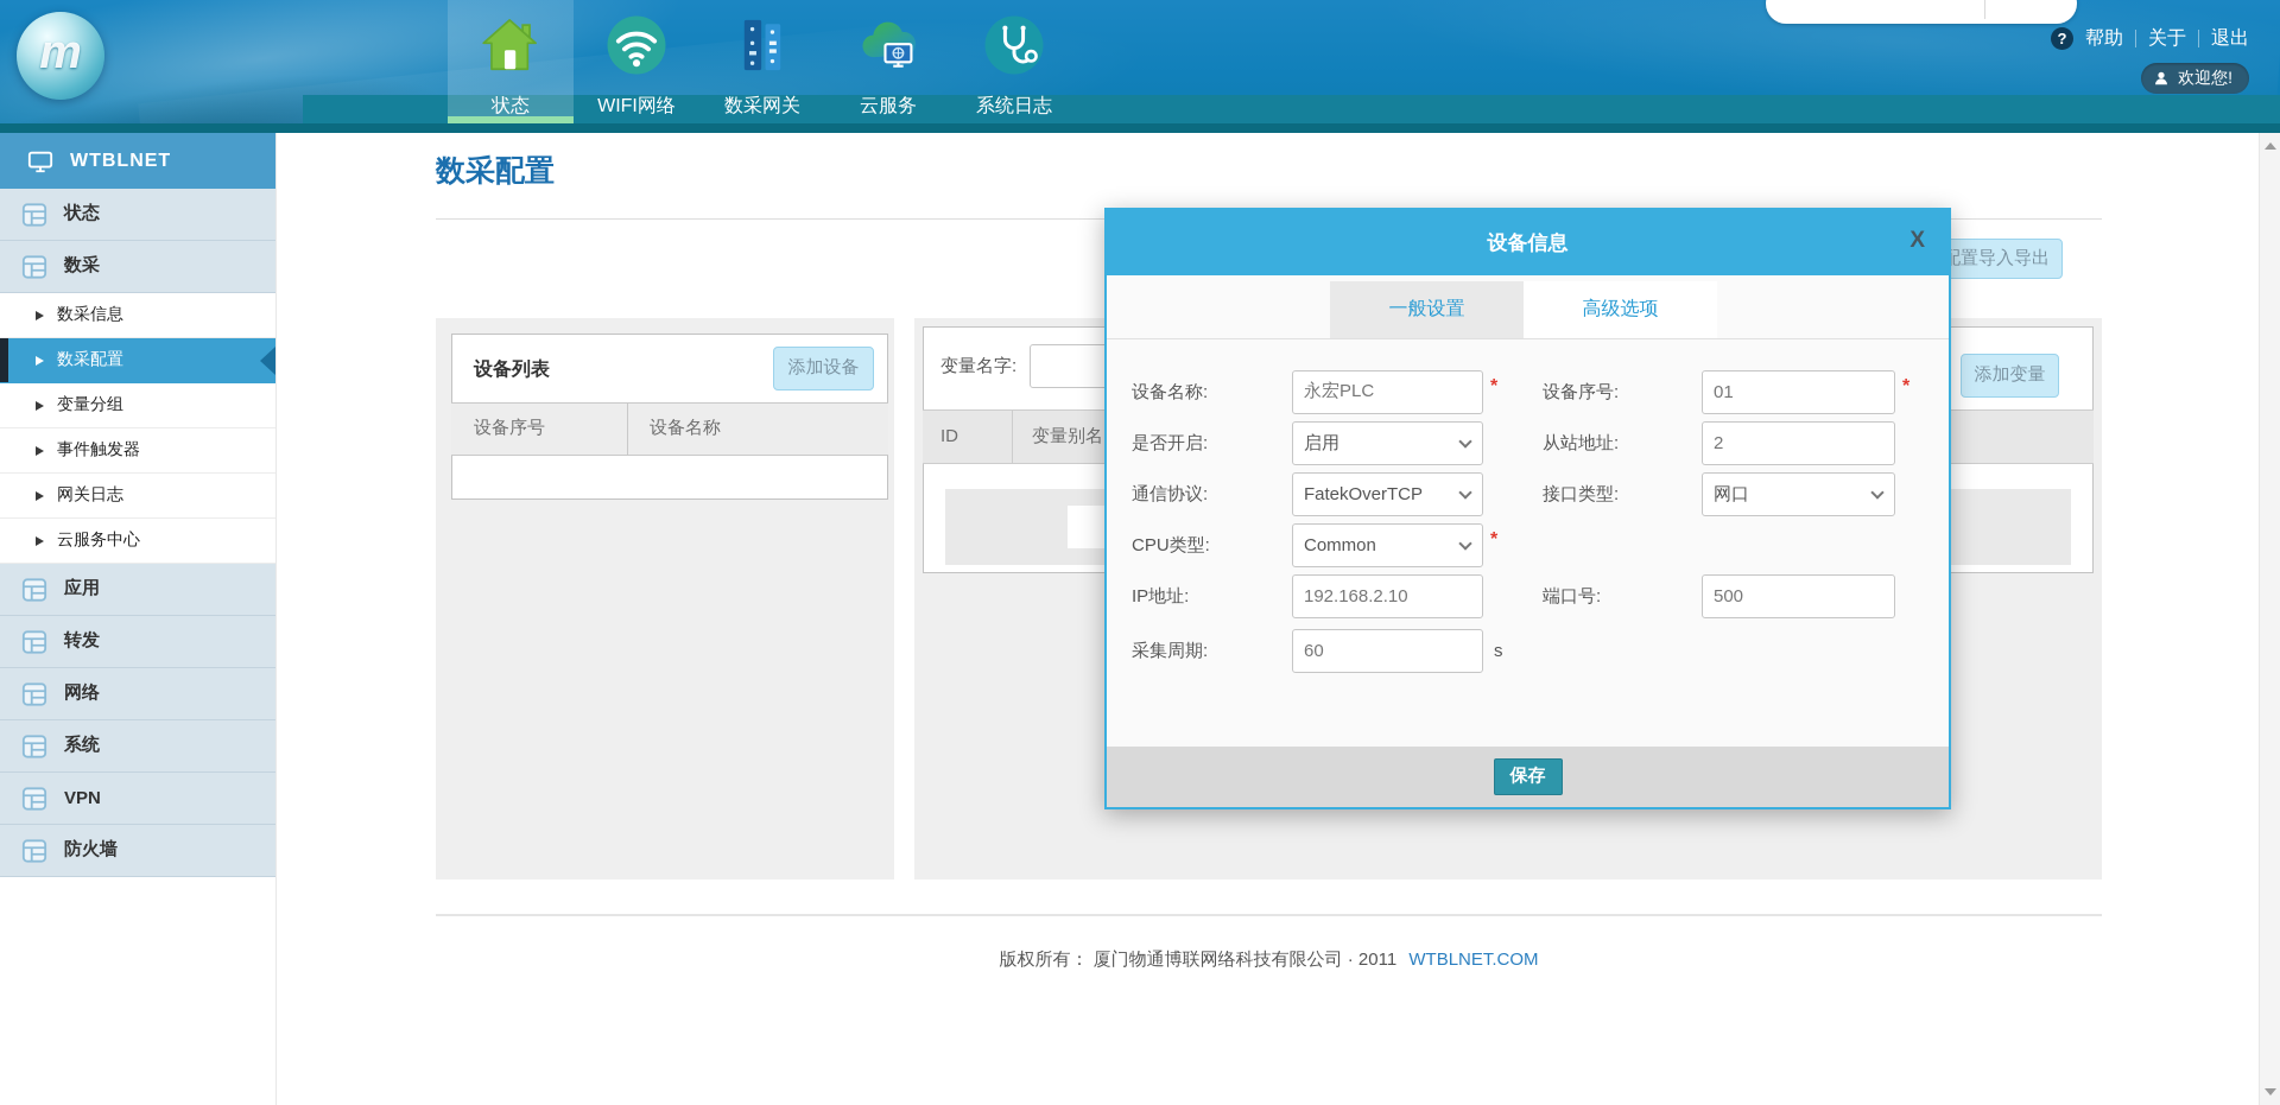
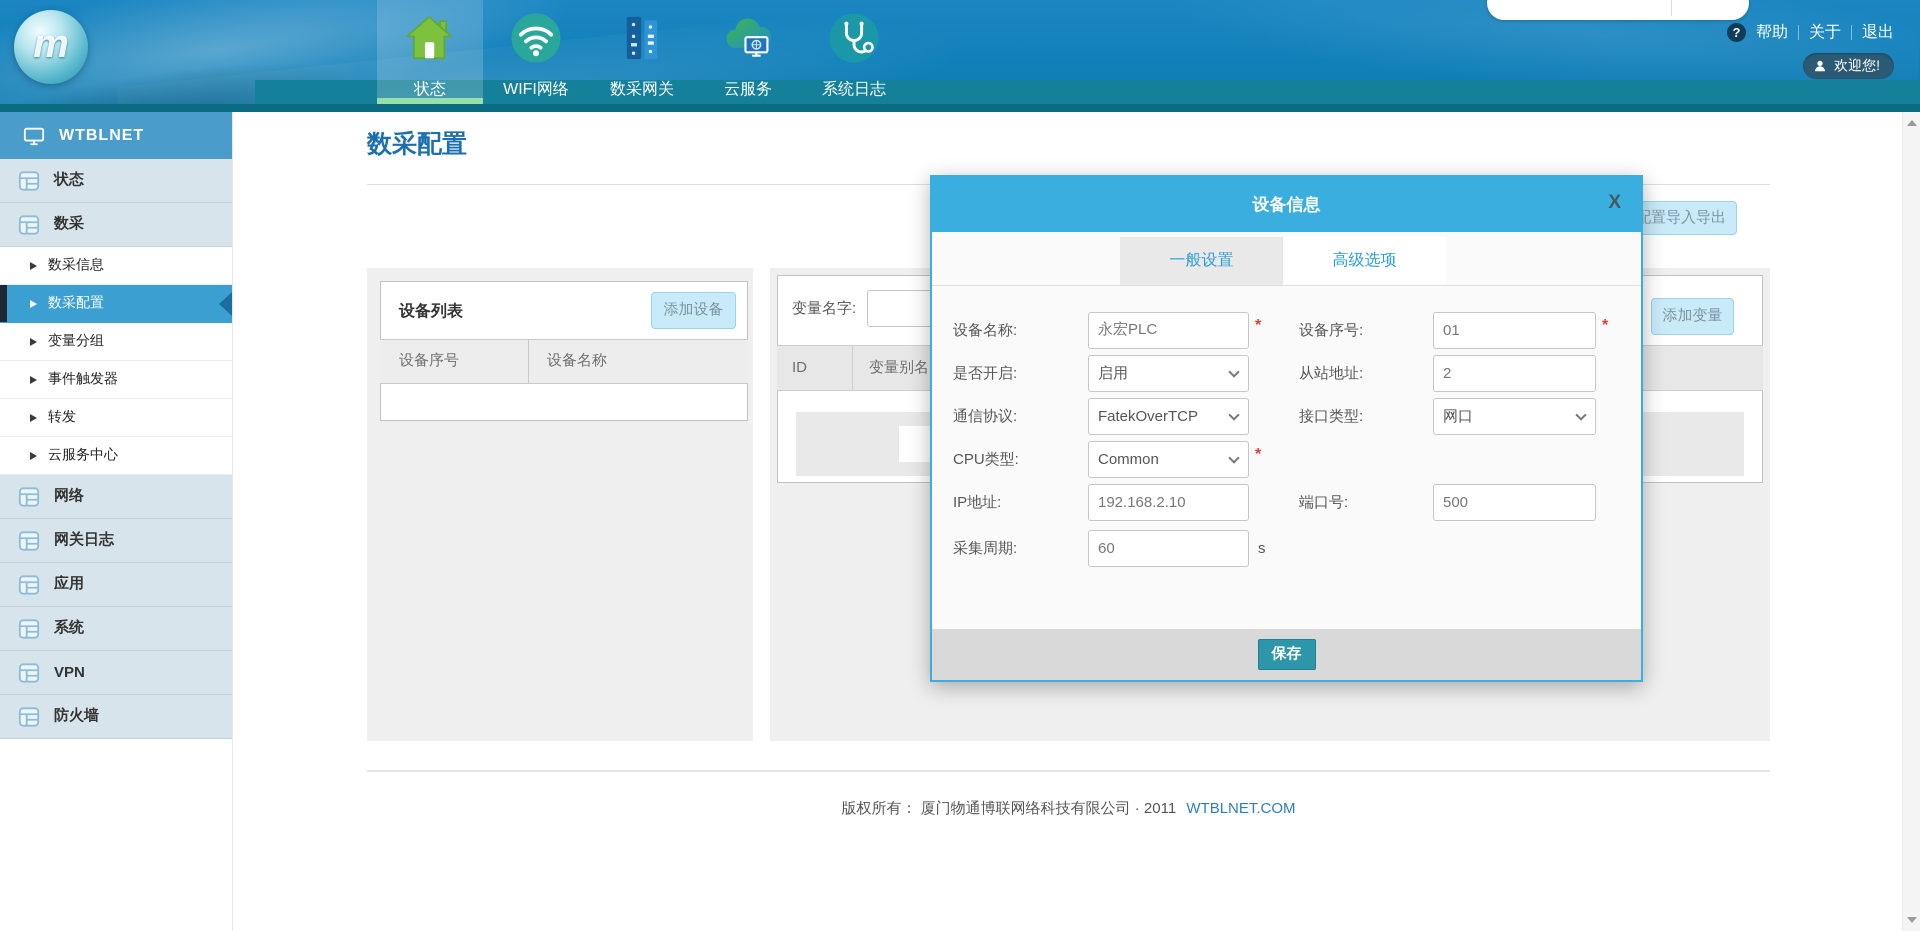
  m
  状态
  WIFI网络
  数采网关
  云服务
  系统日志
  ?
  帮助
  关于
  退出
  欢迎您!
  WTBLNET
  状态
  数采
  数采信息
  数采配置
  变量分组
  事件触发器
- 网关日志
+ 转发
  云服务中心
- 应用
+ 网络
- 转发
+ 网关日志
- 网络
+ 应用
  系统
  VPN
  防火墙
  数采配置
  配置导入导出
  设备列表
  添加设备
  设备序号
  设备名称
  变量名字:
  添加变量
  ID
  变量别名
  版权所有： 厦门物通博联网络科技有限公司 · 2011 WTBLNET.COM
  设备信息
  X
  一般设置
  高级选项
  设备名称:
  永宏PLC
  *
  设备序号:
  01
  *
  是否开启:
  启用
  从站地址:
  2
  通信协议:
  FatekOverTCP
  接口类型:
  网口
  CPU类型:
  Common
  *
  IP地址:
  192.168.2.10
  端口号:
  500
  采集周期:
  60
  s
  保存
